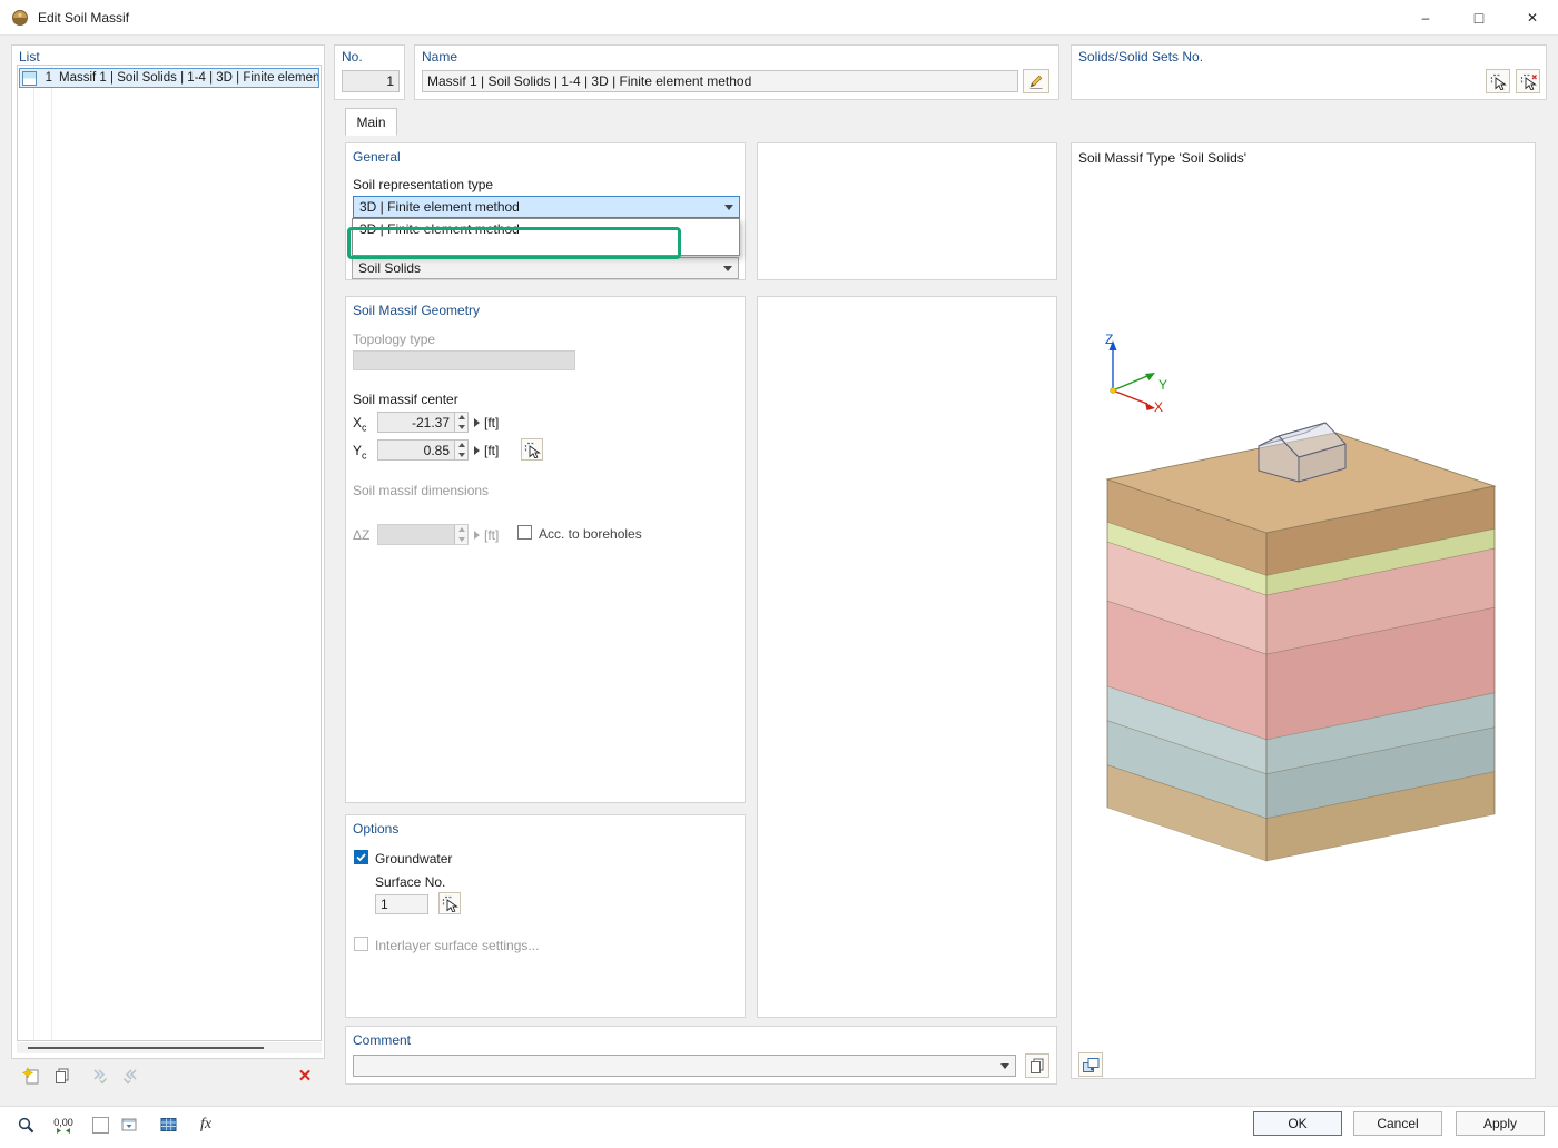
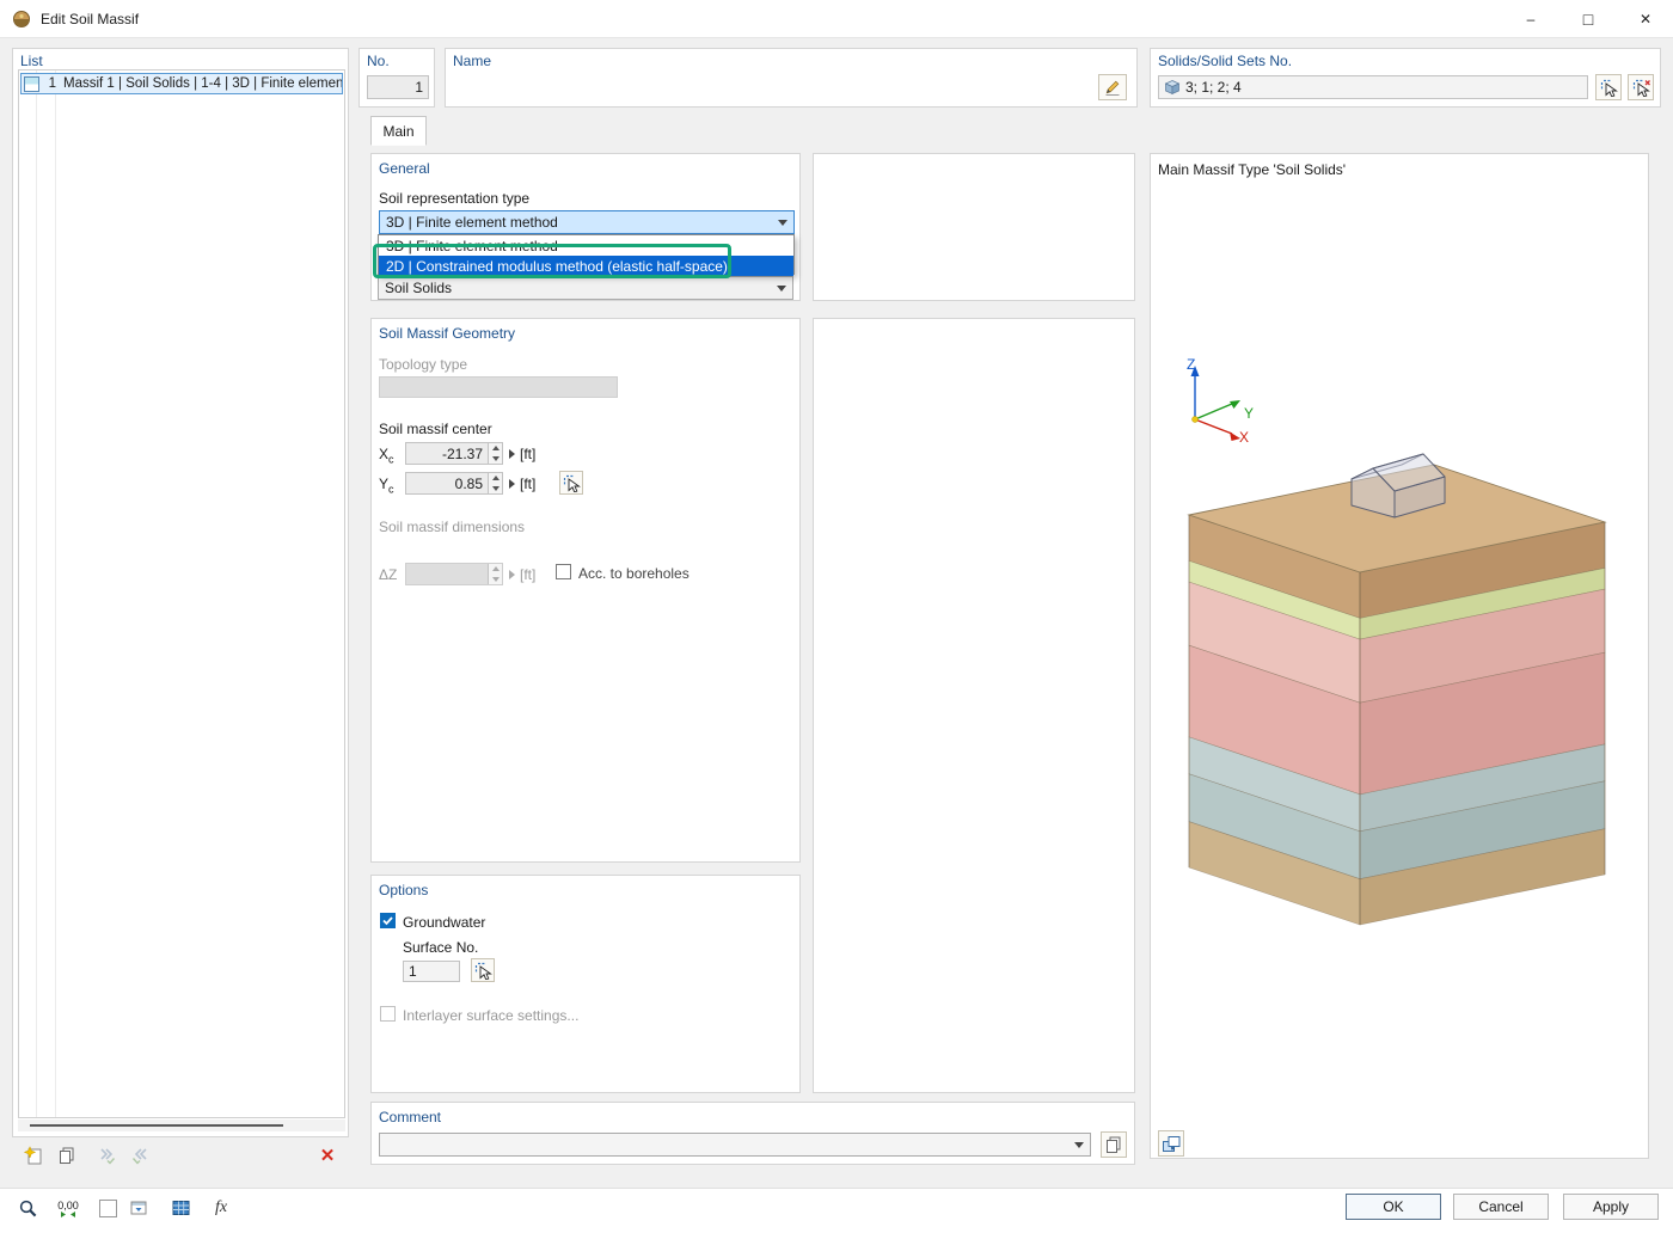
  Edit Soil Massif
  –
  □
  ✕
  List
  1
  Massif 1 | Soil Solids | 1-4 | 3D | Finite elemen
  ✕
  No.
  1
  Name
- Massif 1 | Soil Solids | 1-4 | 3D | Finite element method
  Solids/Solid Sets No.
+ 3; 1; 2; 4
  Main
  General
  Soil representation type
  3D | Finite element method
  3D | Finite element method
+ 2D | Constrained modulus method (elastic half-space)
  Soil Solids
  Soil Massif Geometry
  Topology type
  Soil massif center
  Xc
  -21.37
  [ft]
  Yc
  0.85
  [ft]
  Soil massif dimensions
  ΔZ
  [ft]
  Acc. to boreholes
  Options
  Groundwater
  Surface No.
  1
  Interlayer surface settings...
  Comment
- Soil Massif Type 'Soil Solids'
+ Main Massif Type 'Soil Solids'
  Z
  Y
  X
  0,00
  fx
  OK
  Cancel
  Apply
